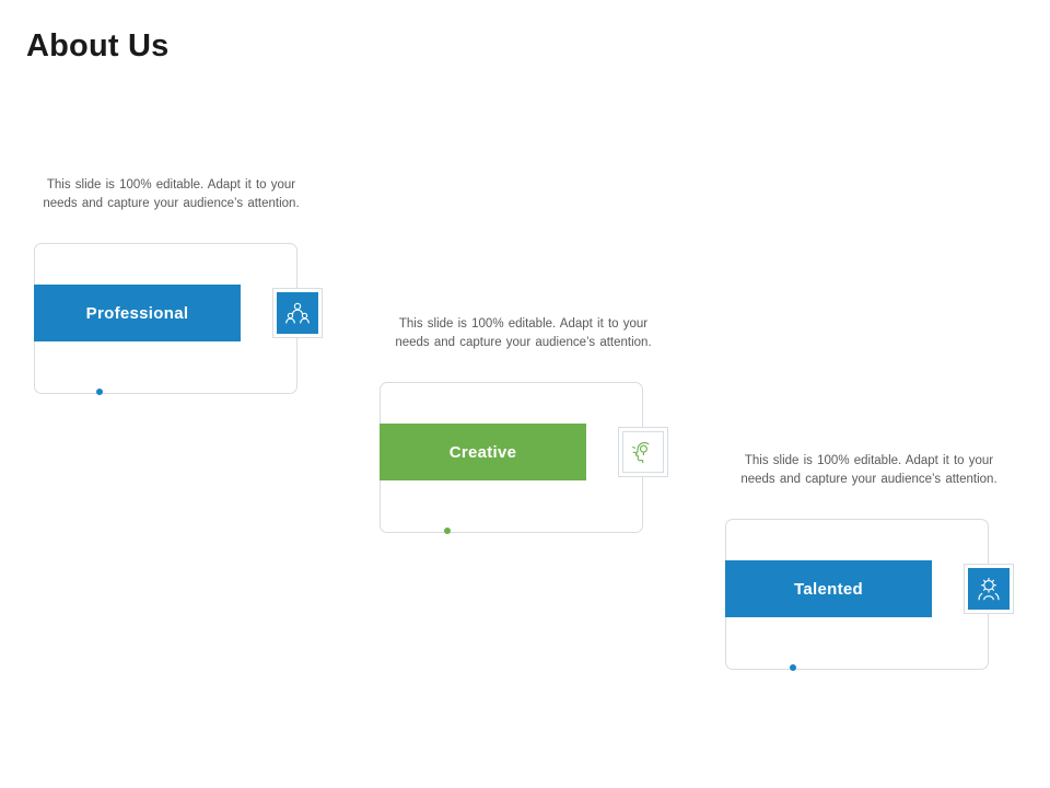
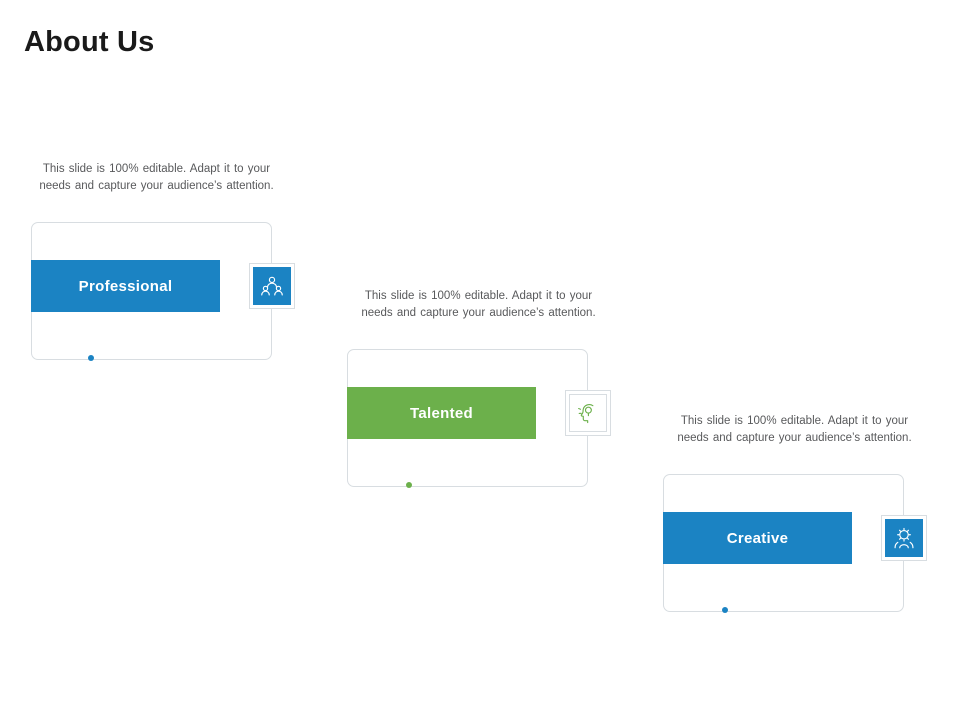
  About Us
  This slide is 100% editable. Adapt it to your needs and capture your audience’s attention.
  Professional
  This slide is 100% editable. Adapt it to your needs and capture your audience’s attention.
- Creative
+ Talented
  This slide is 100% editable. Adapt it to your needs and capture your audience’s attention.
- Talented
+ Creative
